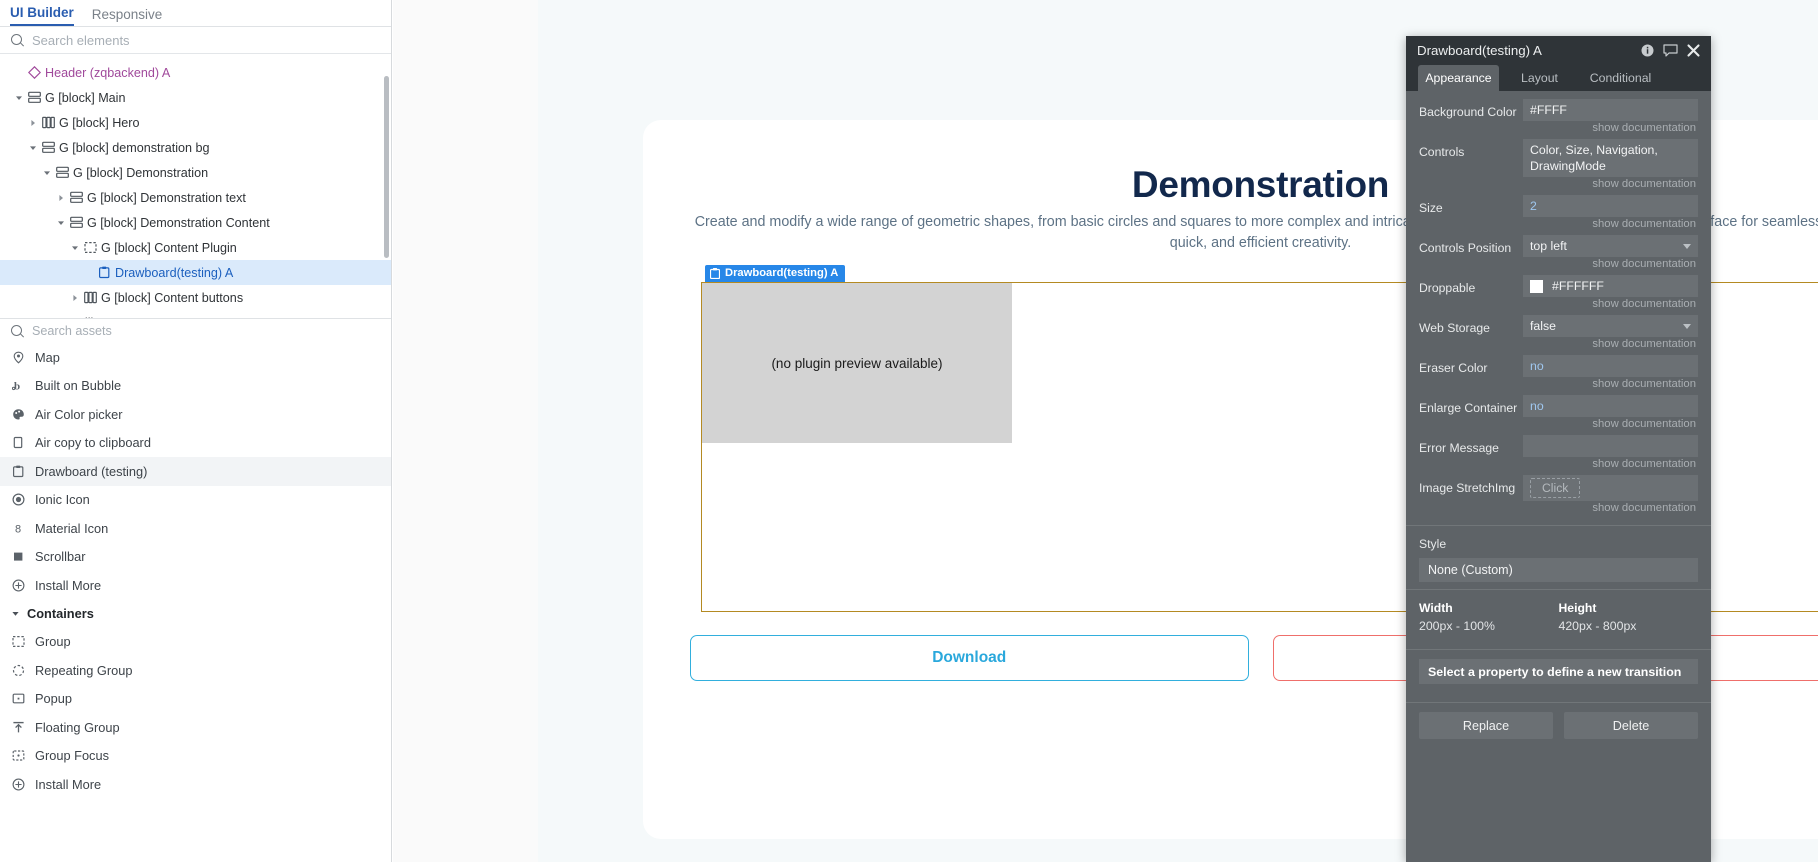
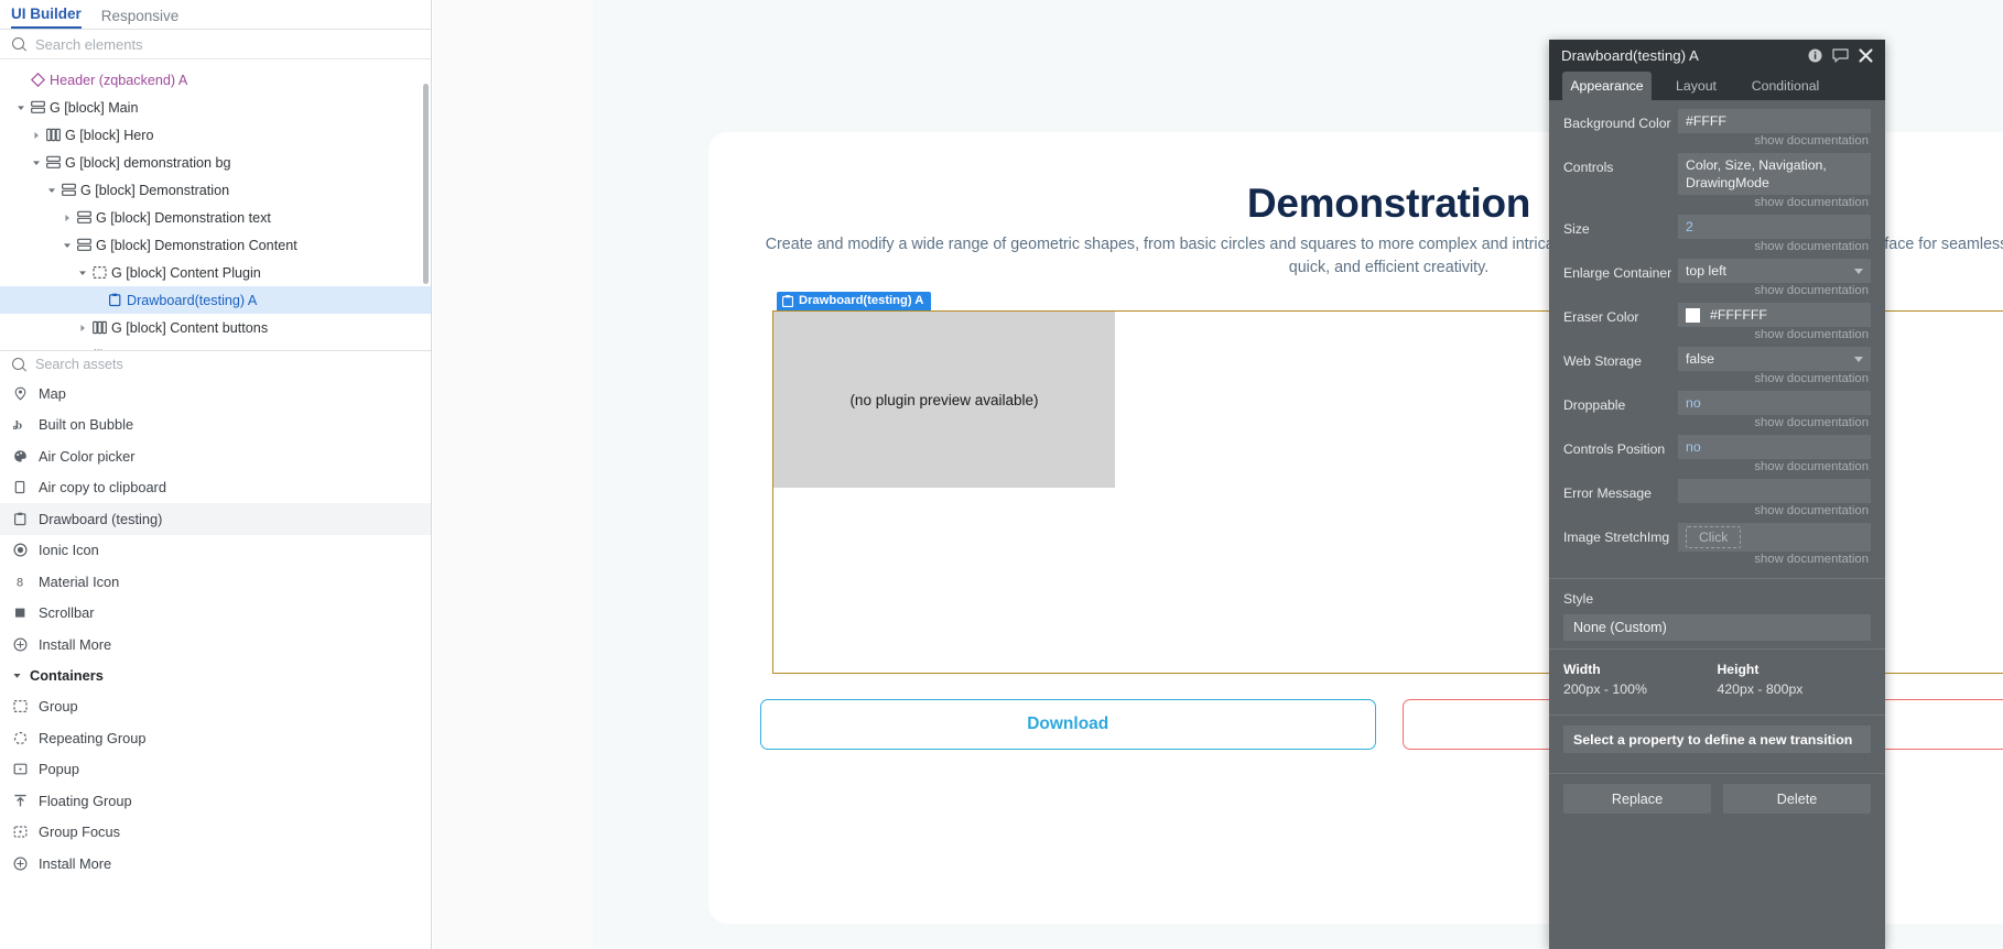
  UI Builder
  Responsive
  Search elements
  Header (zqbackend) A
  G [block] Main
  G [block] Hero
  G [block] demonstration bg
  G [block] Demonstration
  G [block] Demonstration text
  G [block] Demonstration Content
  G [block] Content Plugin
  Drawboard(testing) A
  G [block] Content buttons
  Search assets
  Map
  b
  Built on Bubble
  Air Color picker
  Air copy to clipboard
  Drawboard (testing)
  Ionic Icon
  8
  Material Icon
  Scrollbar
  Install More
  Containers
  Group
  Repeating Group
  Popup
  Floating Group
  Group Focus
  Install More
  Demonstration
  Create and modify a wide range of geometric shapes, from basic circles and squares to more complex and intricface for seamles quick, and efficient creativity.
  Drawboard(testing) A
  (no plugin preview available)
  Download
  Drawboard(testing) A
  Appearance
  Layout
  Conditional
  Background Color
  #FFFF
  show documentation
  Controls
  Color, Size, Navigation, DrawingMode
  show documentation
  Size
  2
  show documentation
- Controls Position
+ Enlarge Container
  top left
  show documentation
- Droppable
+ Eraser Color
  #FFFFFF
  show documentation
  Web Storage
  false
  show documentation
- Eraser Color
+ Droppable
  no
  show documentation
- Enlarge Container
+ Controls Position
  no
  show documentation
  Error Message
  show documentation
  Image StretchImg
  Click
  show documentation
  Style
  None (Custom)
  Width
  200px - 100%
  Height
  420px - 800px
  Select a property to define a new transition
  Replace
  Delete
